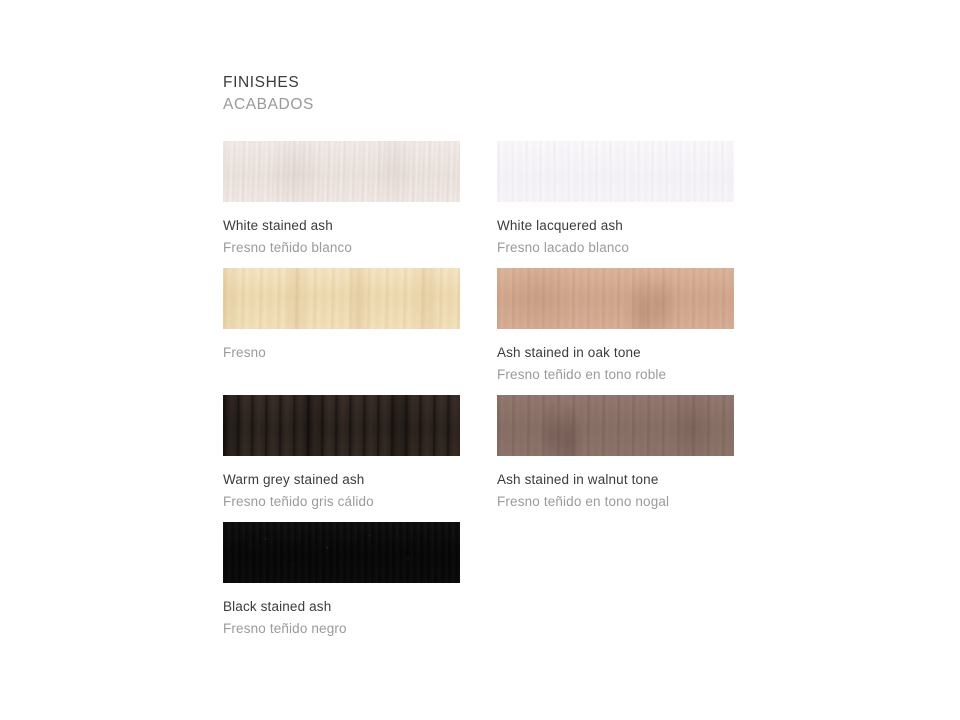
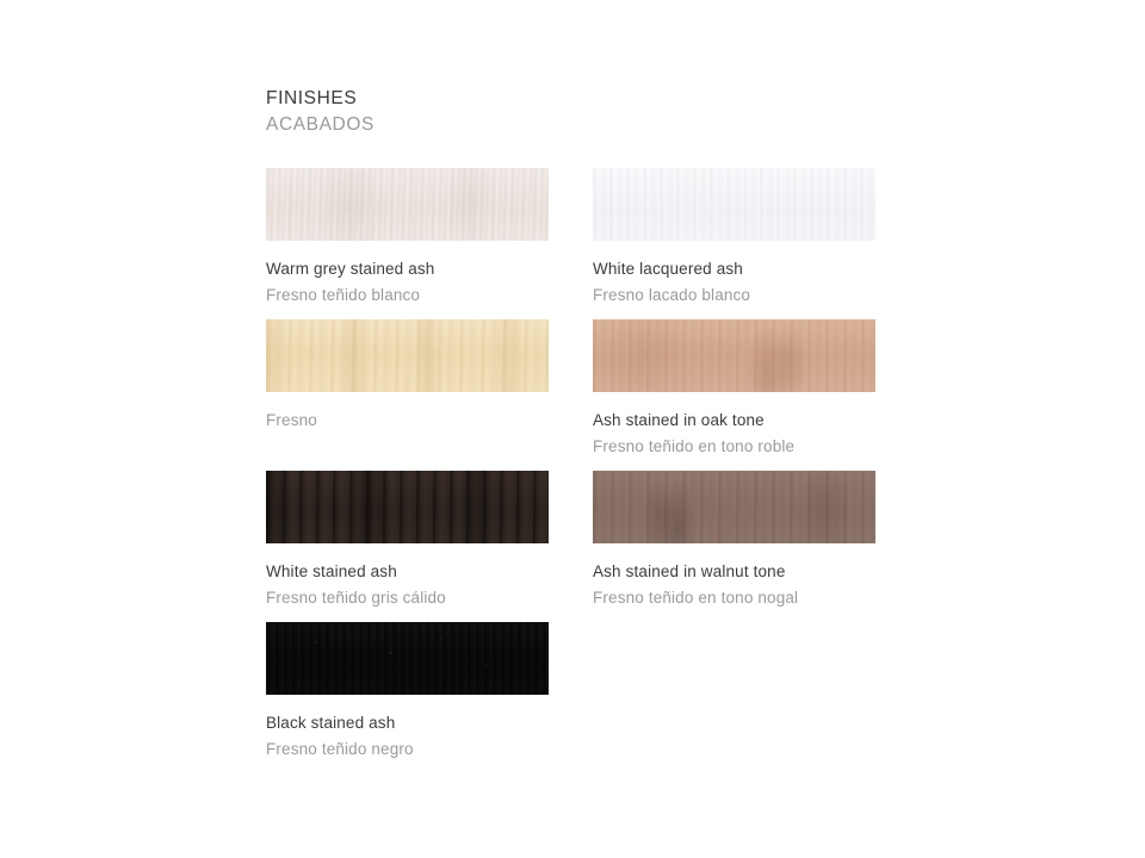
  FINISHES
  ACABADOS
- White stained ash
+ Warm grey stained ash
  Fresno teñido blanco
  White lacquered ash
  Fresno lacado blanco
  Fresno
  Ash stained in oak tone
  Fresno teñido en tono roble
- Warm grey stained ash
+ White stained ash
  Fresno teñido gris cálido
  Ash stained in walnut tone
  Fresno teñido en tono nogal
  Black stained ash
  Fresno teñido negro
